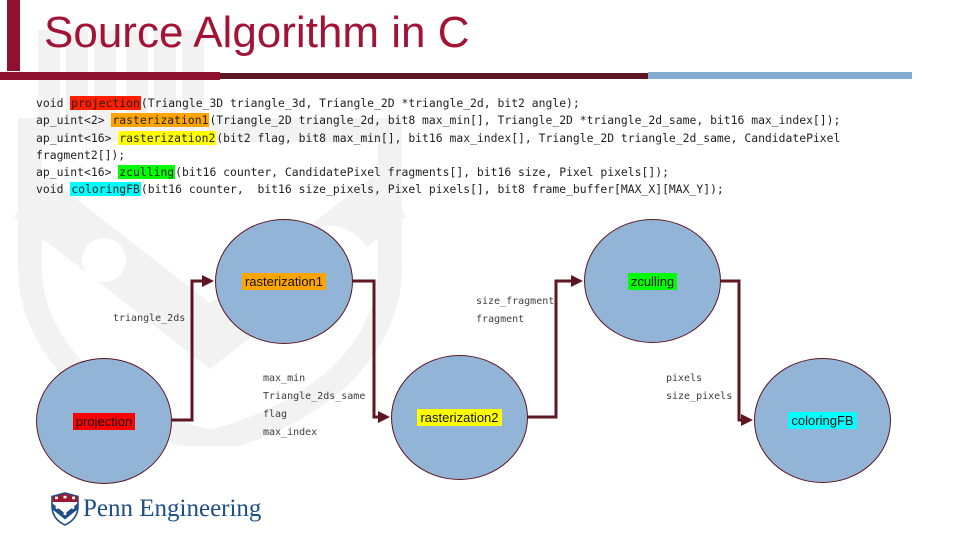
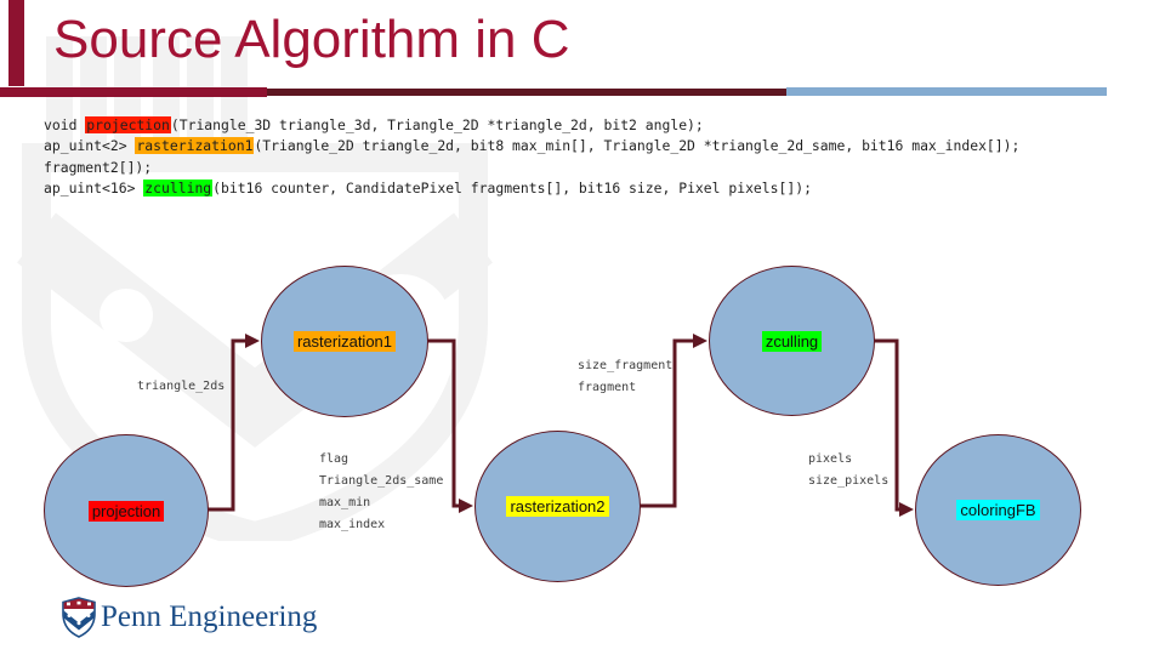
  Source Algorithm in C
  void projection(Triangle_3D triangle_3d, Triangle_2D *triangle_2d, bit2 angle);
  ap_uint<2> rasterization1(Triangle_2D triangle_2d, bit8 max_min[], Triangle_2D *triangle_2d_same, bit16 max_index[]);
- ap_uint<16> rasterization2(bit2 flag, bit8 max_min[], bit16 max_index[], Triangle_2D triangle_2d_same, CandidatePixel
  fragment2[]);
  ap_uint<16> zculling(bit16 counter, CandidatePixel fragments[], bit16 size, Pixel pixels[]);
- void coloringFB(bit16 counter, bit16 size_pixels, Pixel pixels[], bit8 frame_buffer[MAX_X][MAX_Y]);
  projection
  rasterization1
  rasterization2
  zculling
  coloringFB
  triangle_2ds
- max_min
+ flag
  Triangle_2ds_same
- flag
+ max_min
  max_index
  size_fragment
  fragment
  pixels
  size_pixels
  Penn Engineering
